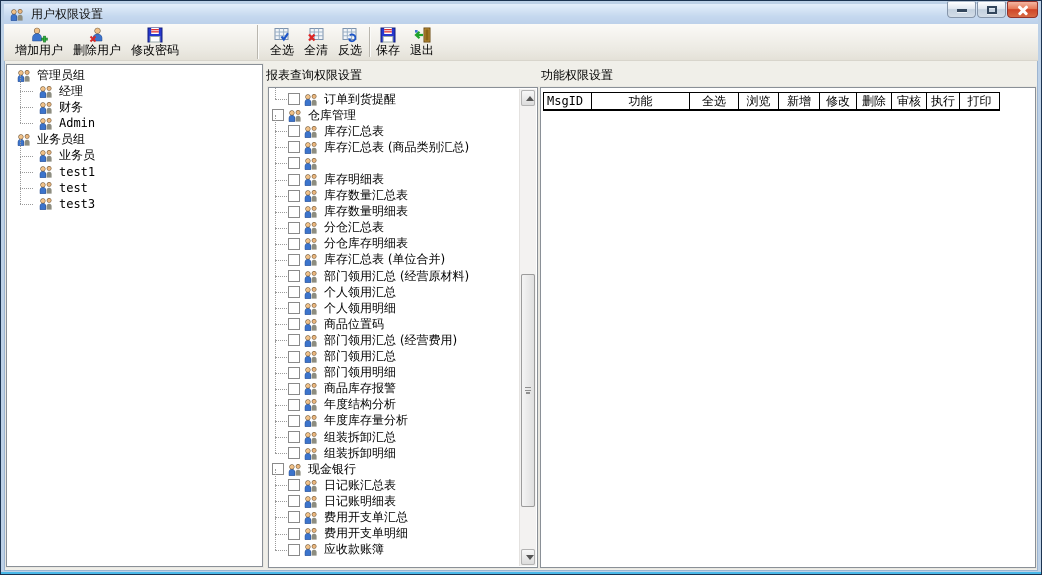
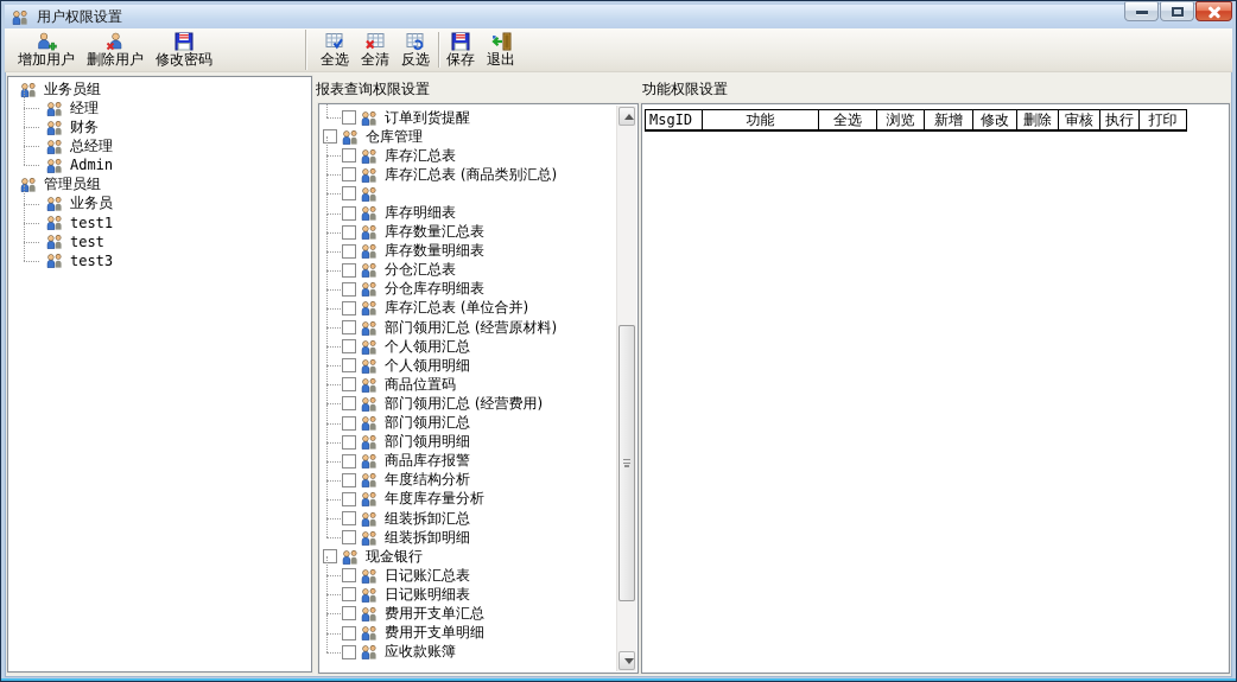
  用户权限设置
  增加用户
  删除用户
  修改密码
  全选
  全清
  反选
  保存
  退出
- 管理员组
+ 业务员组
  经理
  财务
+ 总经理
  Admin
- 业务员组
+ 管理员组
  业务员
  test1
  test
  test3
  报表查询权限设置
  订单到货提醒
  仓库管理
  库存汇总表
  库存汇总表 (商品类别汇总)
  库存明细表
  库存数量汇总表
  库存数量明细表
  分仓汇总表
  分仓库存明细表
  库存汇总表 (单位合并)
  部门领用汇总 (经营原材料)
  个人领用汇总
  个人领用明细
  商品位置码
  部门领用汇总 (经营费用)
  部门领用汇总
  部门领用明细
  商品库存报警
  年度结构分析
  年度库存量分析
  组装拆卸汇总
  组装拆卸明细
  现金银行
  日记账汇总表
  日记账明细表
  费用开支单汇总
  费用开支单明细
  应收款账簿
  功能权限设置
  MsgID
  功能
  全选
  浏览
  新增
  修改
  删除
  审核
  执行
  打印
